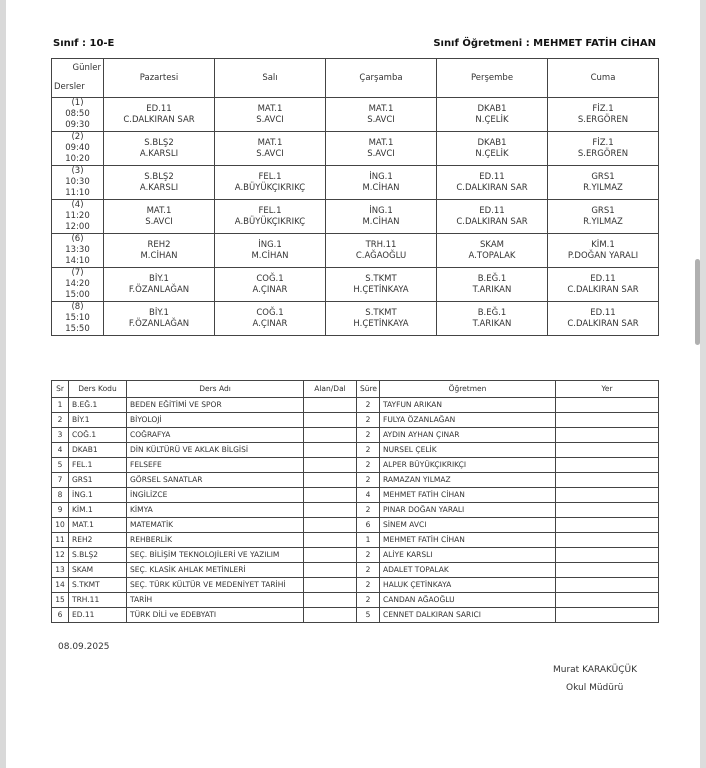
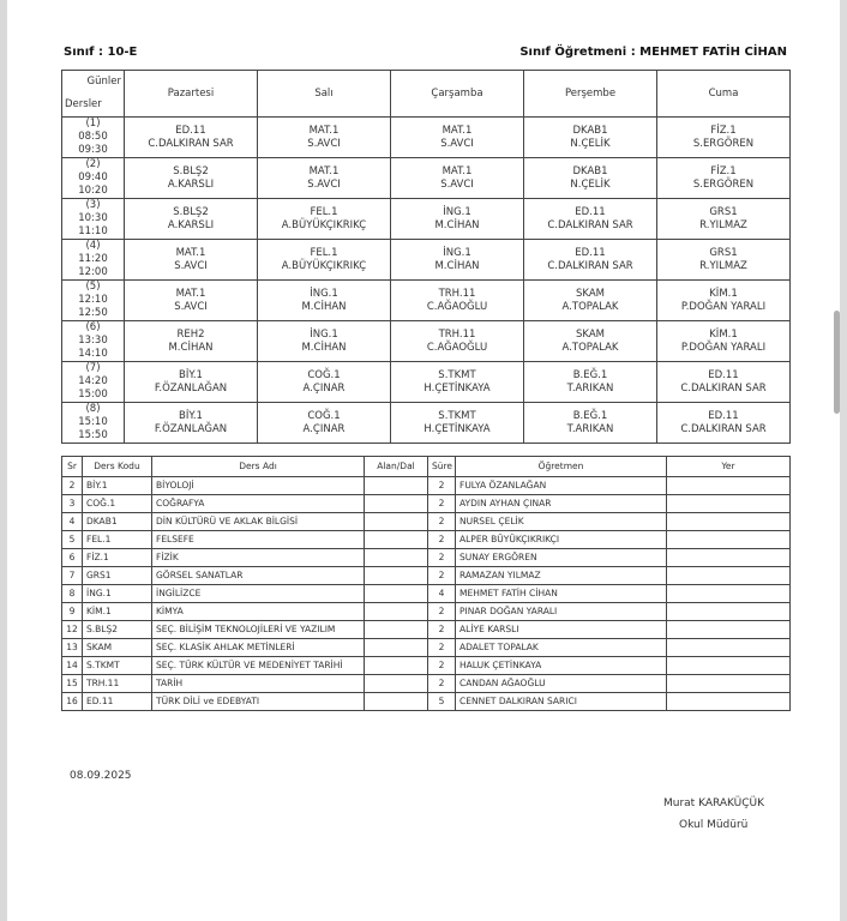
  Sınıf : 10-E
  Sınıf Öğretmeni : MEHMET FATİH CİHAN
  Günler Dersler	Pazartesi	Salı	Çarşamba	Perşembe	Cuma
  (1)08:5009:30	ED.11C.DALKIRAN SAR	MAT.1S.AVCI	MAT.1S.AVCI	DKAB1N.ÇELİK	FİZ.1S.ERGÖREN
  (2)09:4010:20	S.BLŞ2A.KARSLI	MAT.1S.AVCI	MAT.1S.AVCI	DKAB1N.ÇELİK	FİZ.1S.ERGÖREN
  (3)10:3011:10	S.BLŞ2A.KARSLI	FEL.1A.BÜYÜKÇIKRIKÇ	İNG.1M.CİHAN	ED.11C.DALKIRAN SAR	GRS1R.YILMAZ
  (4)11:2012:00	MAT.1S.AVCI	FEL.1A.BÜYÜKÇIKRIKÇ	İNG.1M.CİHAN	ED.11C.DALKIRAN SAR	GRS1R.YILMAZ
+ (5)12:1012:50	MAT.1S.AVCI	İNG.1M.CİHAN	TRH.11C.AĞAOĞLU	SKAMA.TOPALAK	KİM.1P.DOĞAN YARALI
  (6)13:3014:10	REH2M.CİHAN	İNG.1M.CİHAN	TRH.11C.AĞAOĞLU	SKAMA.TOPALAK	KİM.1P.DOĞAN YARALI
  (7)14:2015:00	BİY.1F.ÖZANLAĞAN	COĞ.1A.ÇINAR	S.TKMTH.ÇETİNKAYA	B.EĞ.1T.ARIKAN	ED.11C.DALKIRAN SAR
  (8)15:1015:50	BİY.1F.ÖZANLAĞAN	COĞ.1A.ÇINAR	S.TKMTH.ÇETİNKAYA	B.EĞ.1T.ARIKAN	ED.11C.DALKIRAN SAR
  Sr	Ders Kodu	Ders Adı	Alan/Dal	Süre	Öğretmen	Yer
- 1	B.EĞ.1	BEDEN EĞİTİMİ VE SPOR		2	TAYFUN ARIKAN
  2	BİY.1	BİYOLOJİ		2	FULYA ÖZANLAĞAN
  3	COĞ.1	COĞRAFYA		2	AYDIN AYHAN ÇINAR
  4	DKAB1	DİN KÜLTÜRÜ VE AKLAK BİLGİSİ		2	NURSEL ÇELİK
  5	FEL.1	FELSEFE		2	ALPER BÜYÜKÇIKRIKÇI
+ 6	FİZ.1	FİZİK		2	SUNAY ERGÖREN
  7	GRS1	GÖRSEL SANATLAR		2	RAMAZAN YILMAZ
  8	İNG.1	İNGİLİZCE		4	MEHMET FATİH CİHAN
  9	KİM.1	KİMYA		2	PINAR DOĞAN YARALI
- 10	MAT.1	MATEMATİK		6	SİNEM AVCI
- 11	REH2	REHBERLİK		1	MEHMET FATİH CİHAN
  12	S.BLŞ2	SEÇ. BİLİŞİM TEKNOLOJİLERİ VE YAZILIM		2	ALİYE KARSLI
  13	SKAM	SEÇ. KLASİK AHLAK METİNLERİ		2	ADALET TOPALAK
  14	S.TKMT	SEÇ. TÜRK KÜLTÜR VE MEDENİYET TARİHİ		2	HALUK ÇETİNKAYA
  15	TRH.11	TARİH		2	CANDAN AĞAOĞLU
- 6	ED.11	TÜRK DİLİ ve EDEBYATI		5	CENNET DALKIRAN SARICI
+ 16	ED.11	TÜRK DİLİ ve EDEBYATI		5	CENNET DALKIRAN SARICI
  08.09.2025
  Murat KARAKÜÇÜK
  Okul Müdürü
